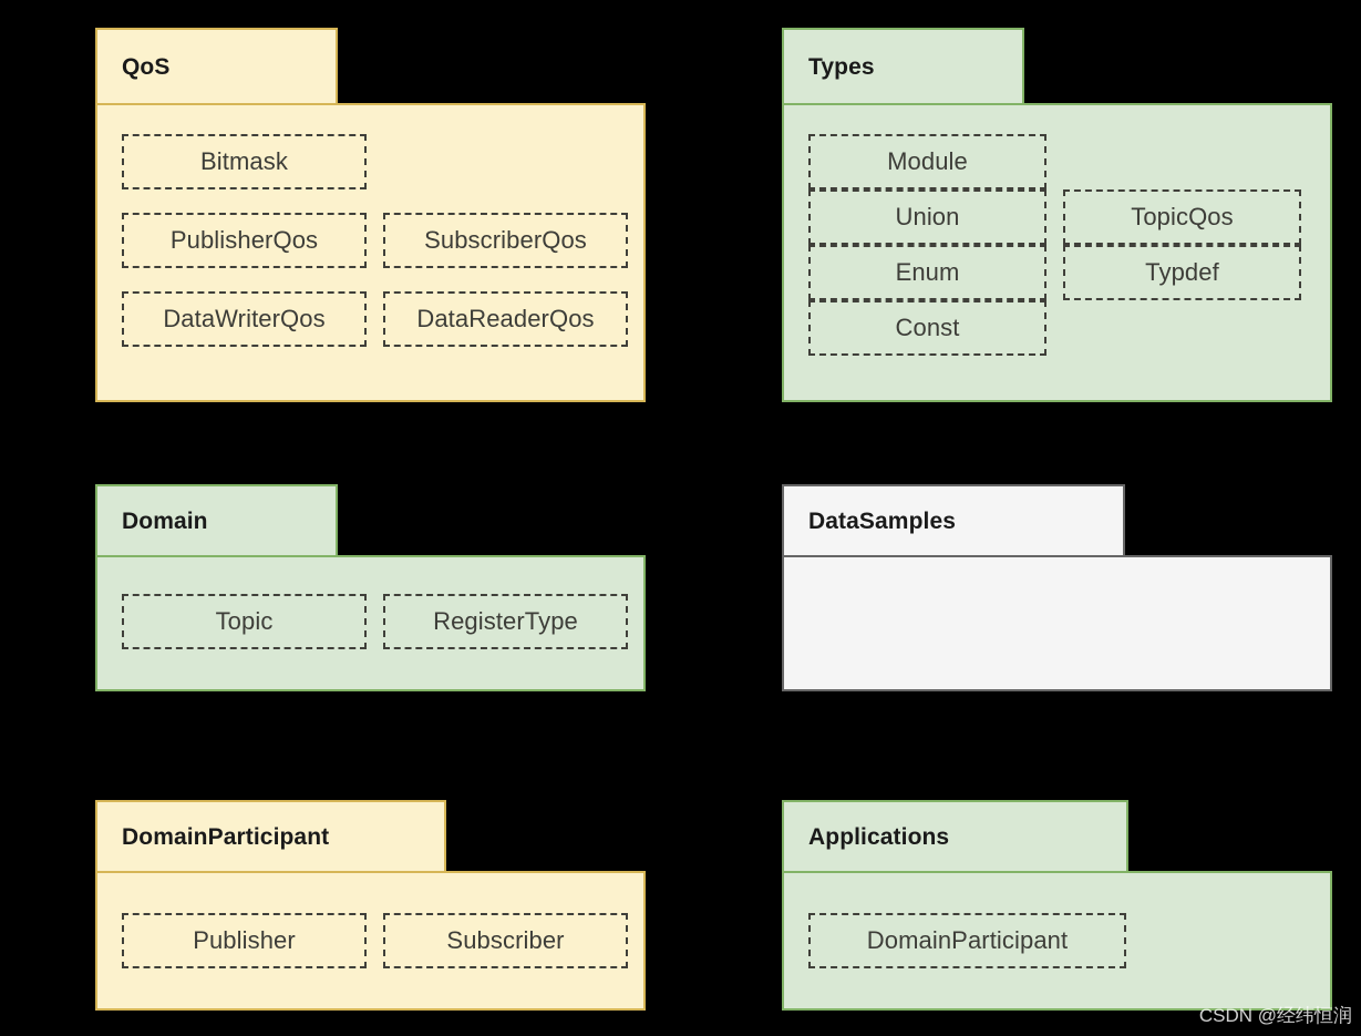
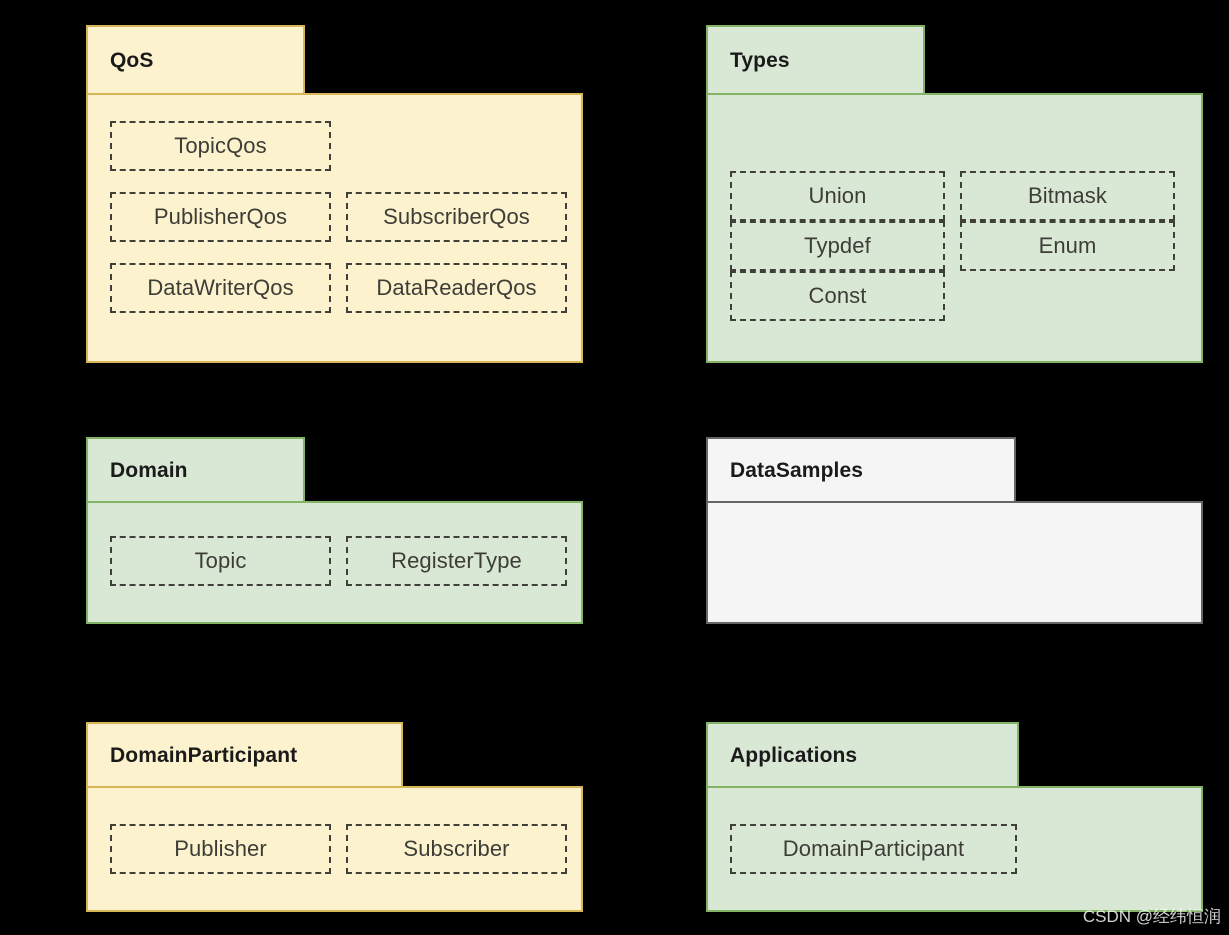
  QoS
- Bitmask
+ TopicQos
  PublisherQos
  DataWriterQos
  SubscriberQos
  DataReaderQos
  Types
- Module
  Union
- Enum
+ Typdef
  Const
- TopicQos
+ Bitmask
- Typdef
+ Enum
  Domain
  Topic
  RegisterType
  DataSamples
  DomainParticipant
  Publisher
  Subscriber
  Applications
  DomainParticipant
  CSDN @经纬恒润
